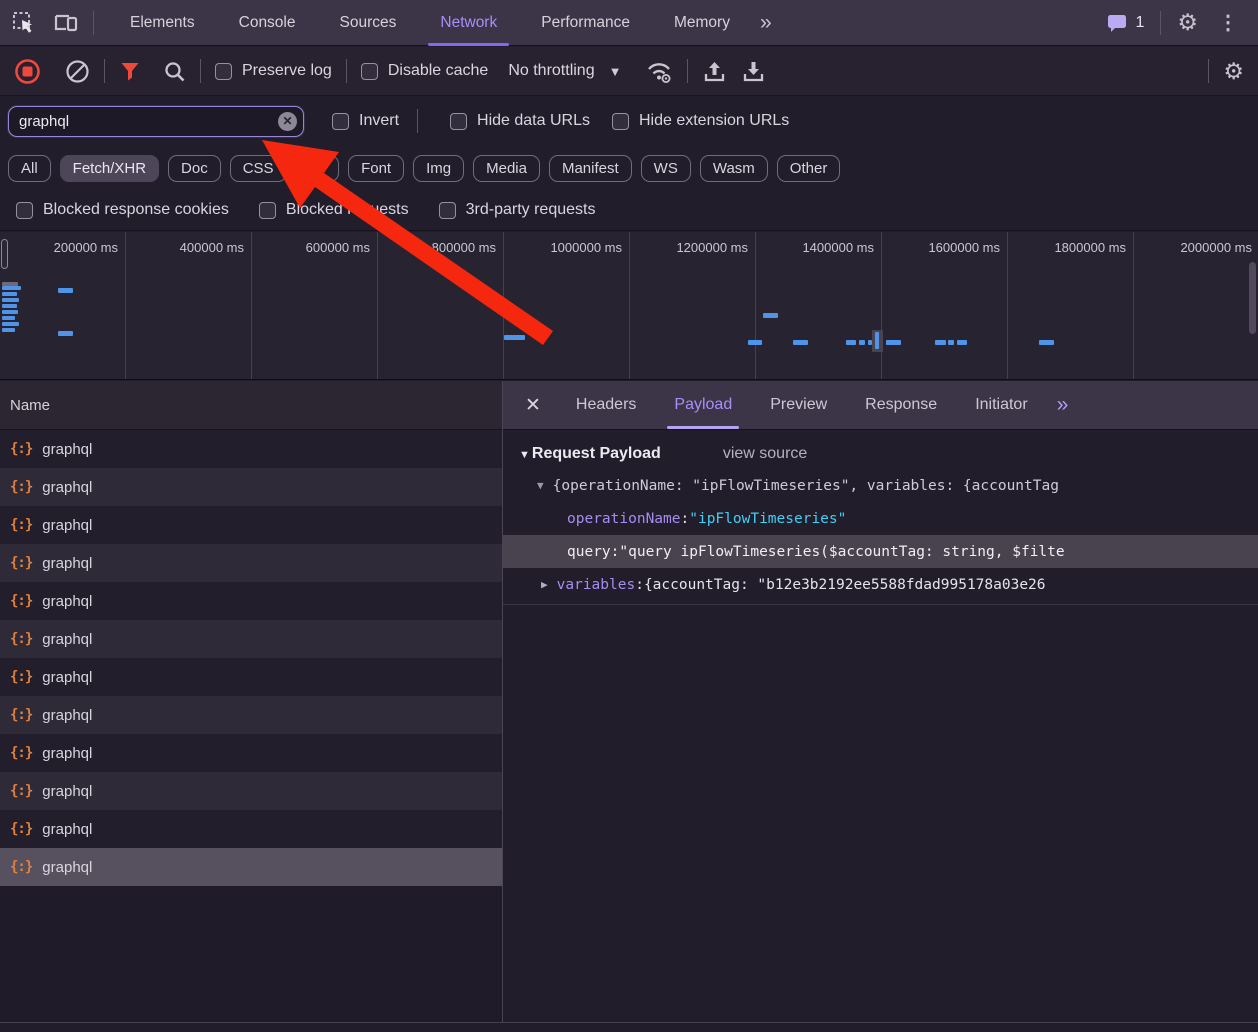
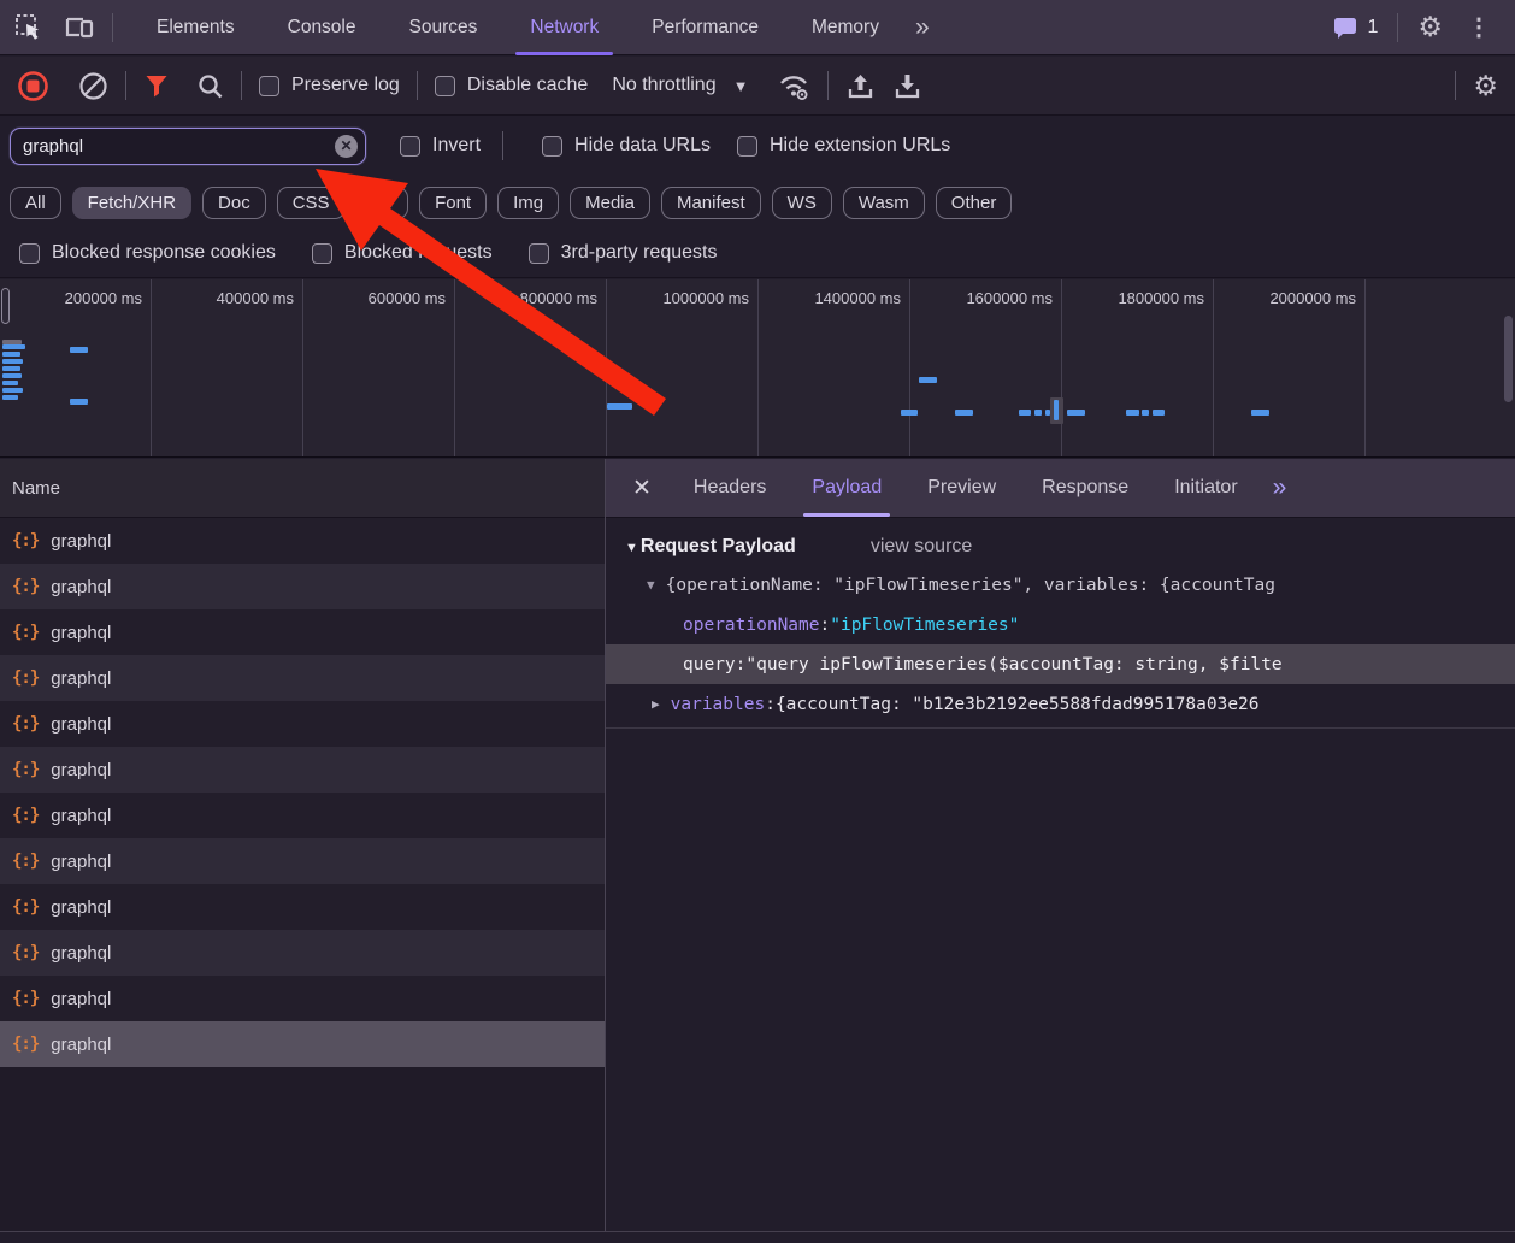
  Elements
  Console
  Sources
  Network
  Performance
  Memory
  »
  1
  ⚙
  ⋮
  Preserve log
  Disable cache
  No throttling
  ▼
  ⚙
  graphql
  ✕
  Invert
  Hide data URLs
  Hide extension URLs
  All
  Fetch/XHR
  Doc
  CSS
  Font
  Img
  Media
  Manifest
  WS
  Wasm
  Other
  Blocked response cookies
  Blockedests
  3rd-party requests
  200000 ms
  400000 ms
  600000 ms
  800000 ms
  1000000 ms
- 1200000 ms
  1400000 ms
  1600000 ms
  1800000 ms
  2000000 ms
  Name
  {:}
  graphql
  {:}
  graphql
  {:}
  graphql
  {:}
  graphql
  {:}
  graphql
  {:}
  graphql
  {:}
  graphql
  {:}
  graphql
  {:}
  graphql
  {:}
  graphql
  {:}
  graphql
  {:}
  graphql
  ✕
  Headers
  Payload
  Preview
  Response
  Initiator
  »
  ▼ Request Payload
  view source
  ▼
  {operationName: "ipFlowTimeseries", variables: {accountTag
  operationName
  :
  "ipFlowTimeseries"
  query
  :
  "query ipFlowTimeseries($accountTag: string, $filte
  ▶
  variables
  :
  {accountTag: "b12e3b2192ee5588fdad995178a03e26
